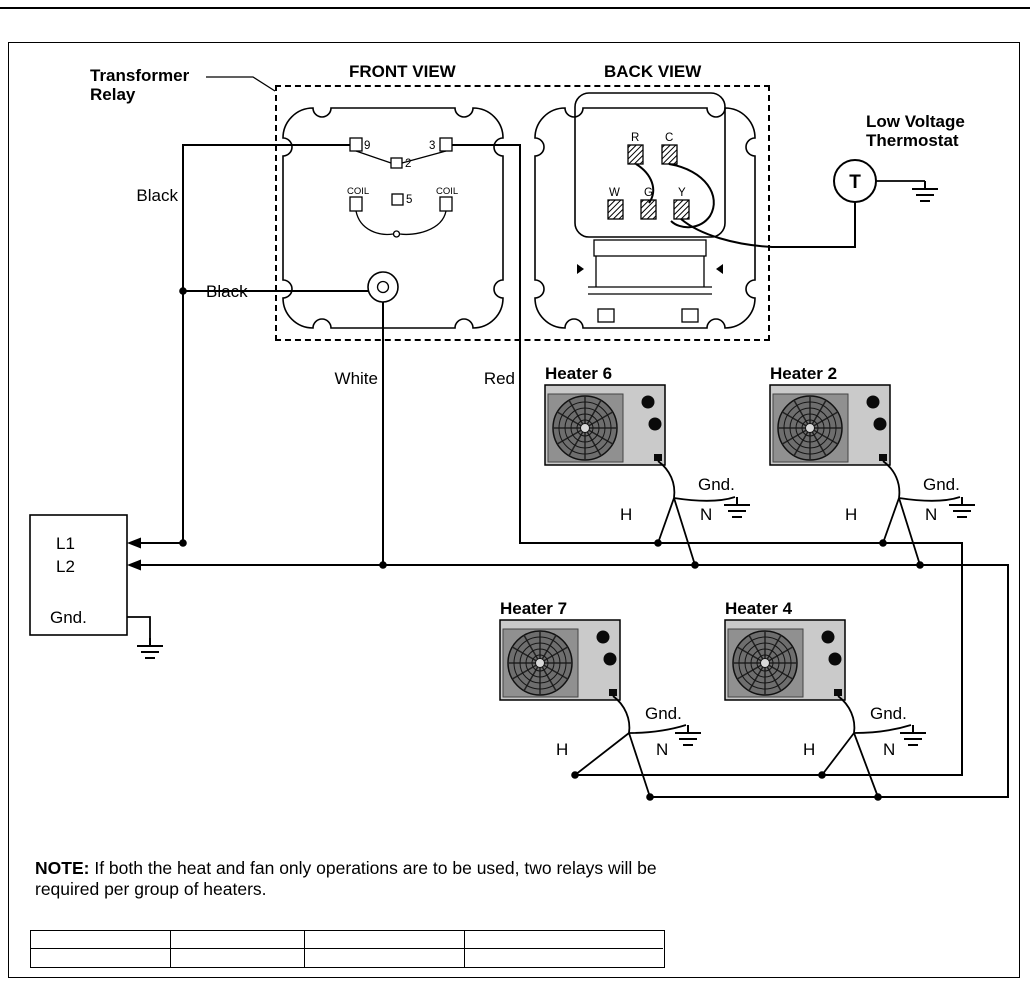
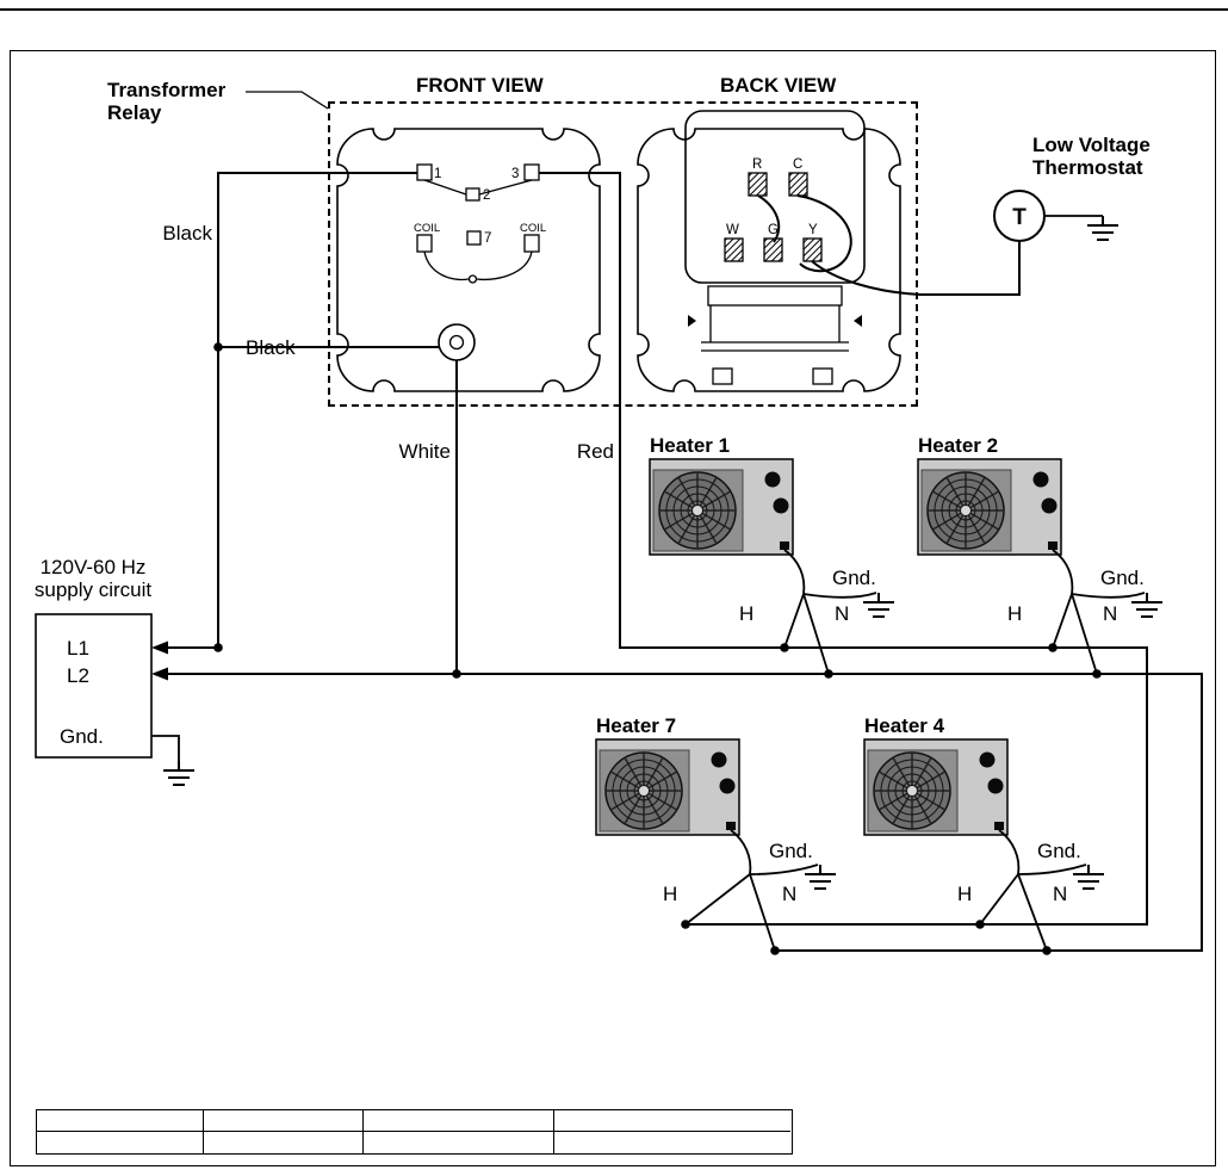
- 9
+ 1
  3
  2
- 5
+ 7
  COIL
  COIL
  R
  C
  W
  G
  Y
  T
  Transformer
  Relay
  FRONT VIEW
  BACK VIEW
  Low Voltage
  Thermostat
  Black
  Black
  White
  Red
+ 120V-60 Hz
+ supply circuit
  L1
  L2
  Gnd.
- Heater 6
+ Heater 1
  Heater 2
  Heater 7
  Heater 4
  Gnd.
  Gnd.
  Gnd.
  Gnd.
  H
  N
  H
  N
  H
  N
  H
  N
- NOTE: If both the heat and fan only operations are to be used, two relays will be required per group of heaters.
